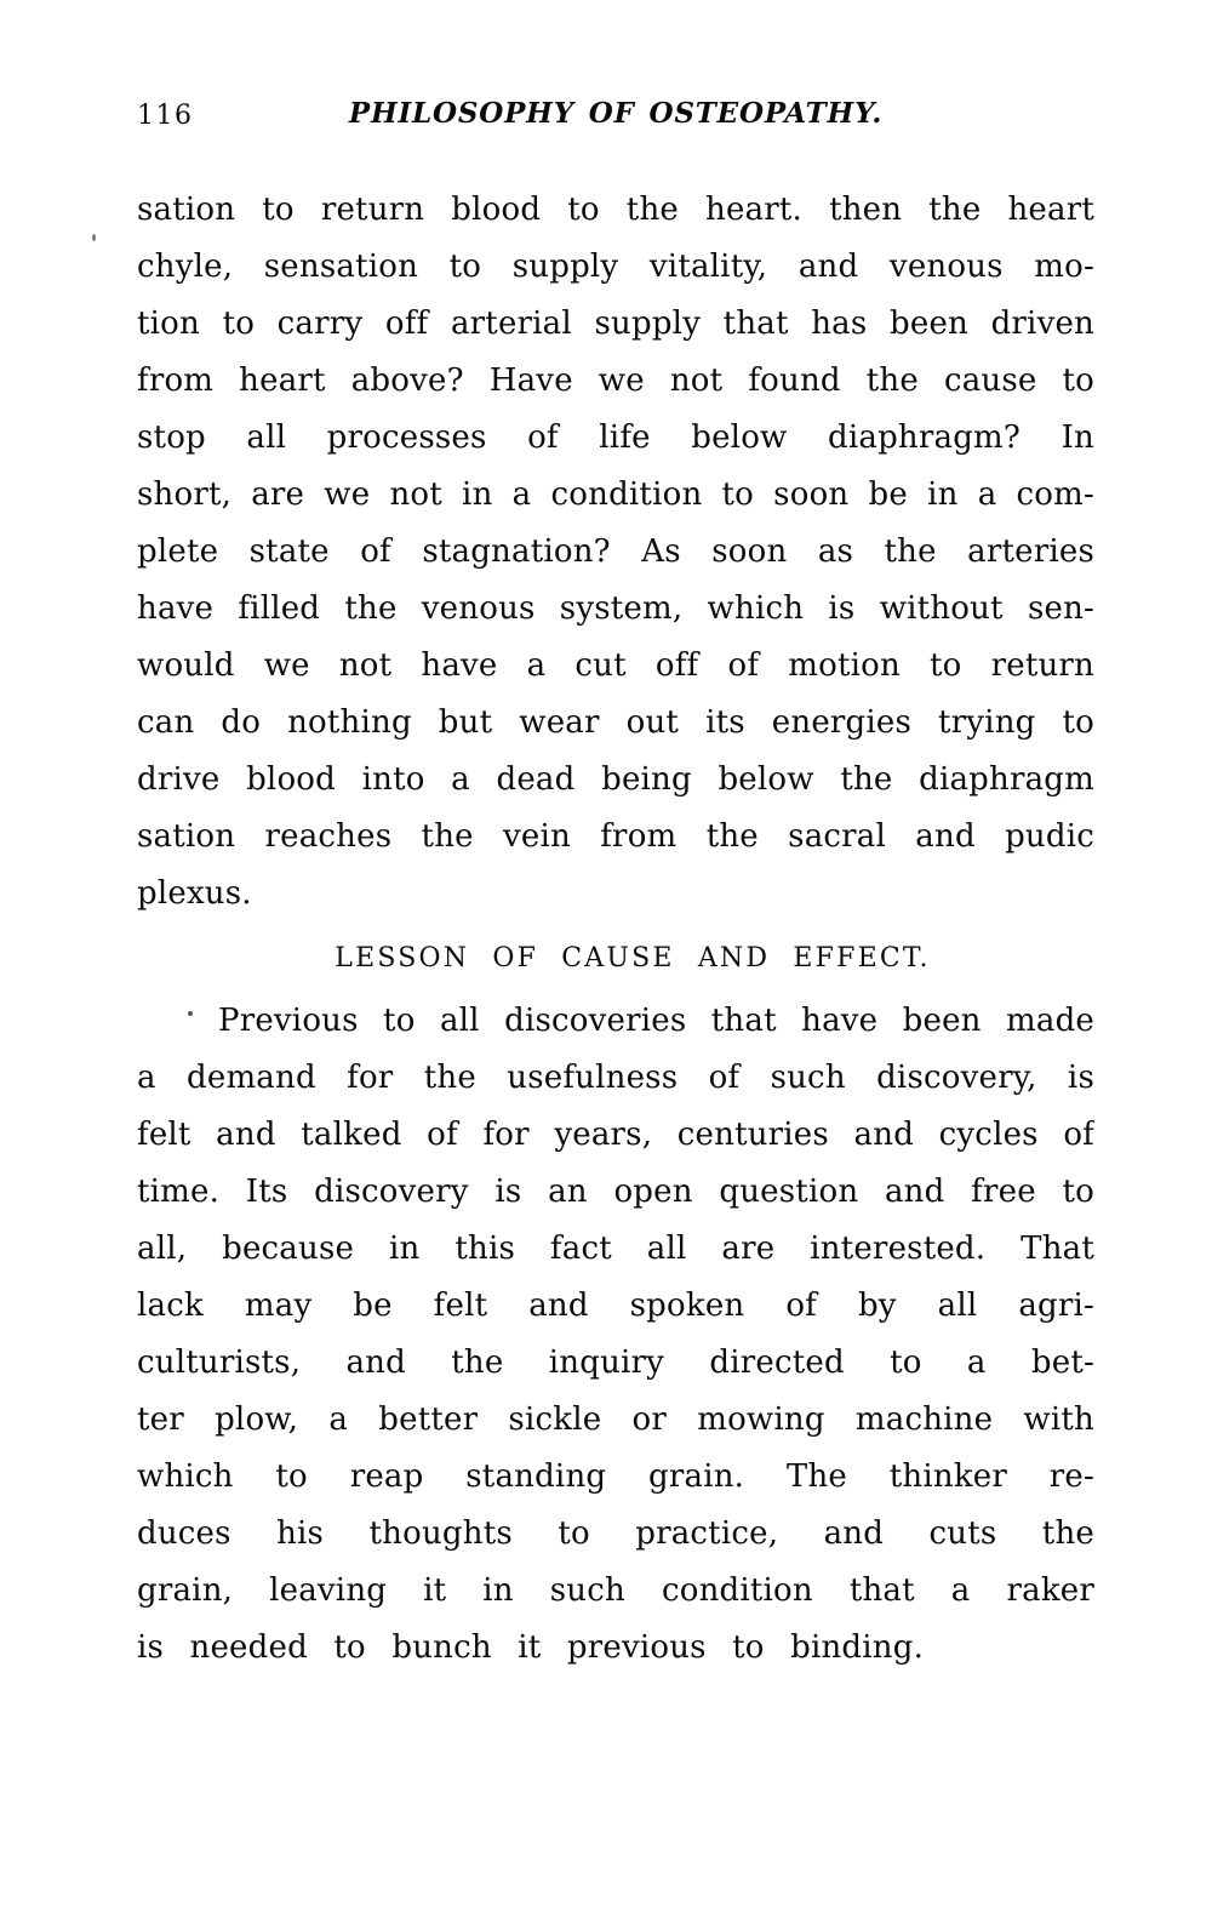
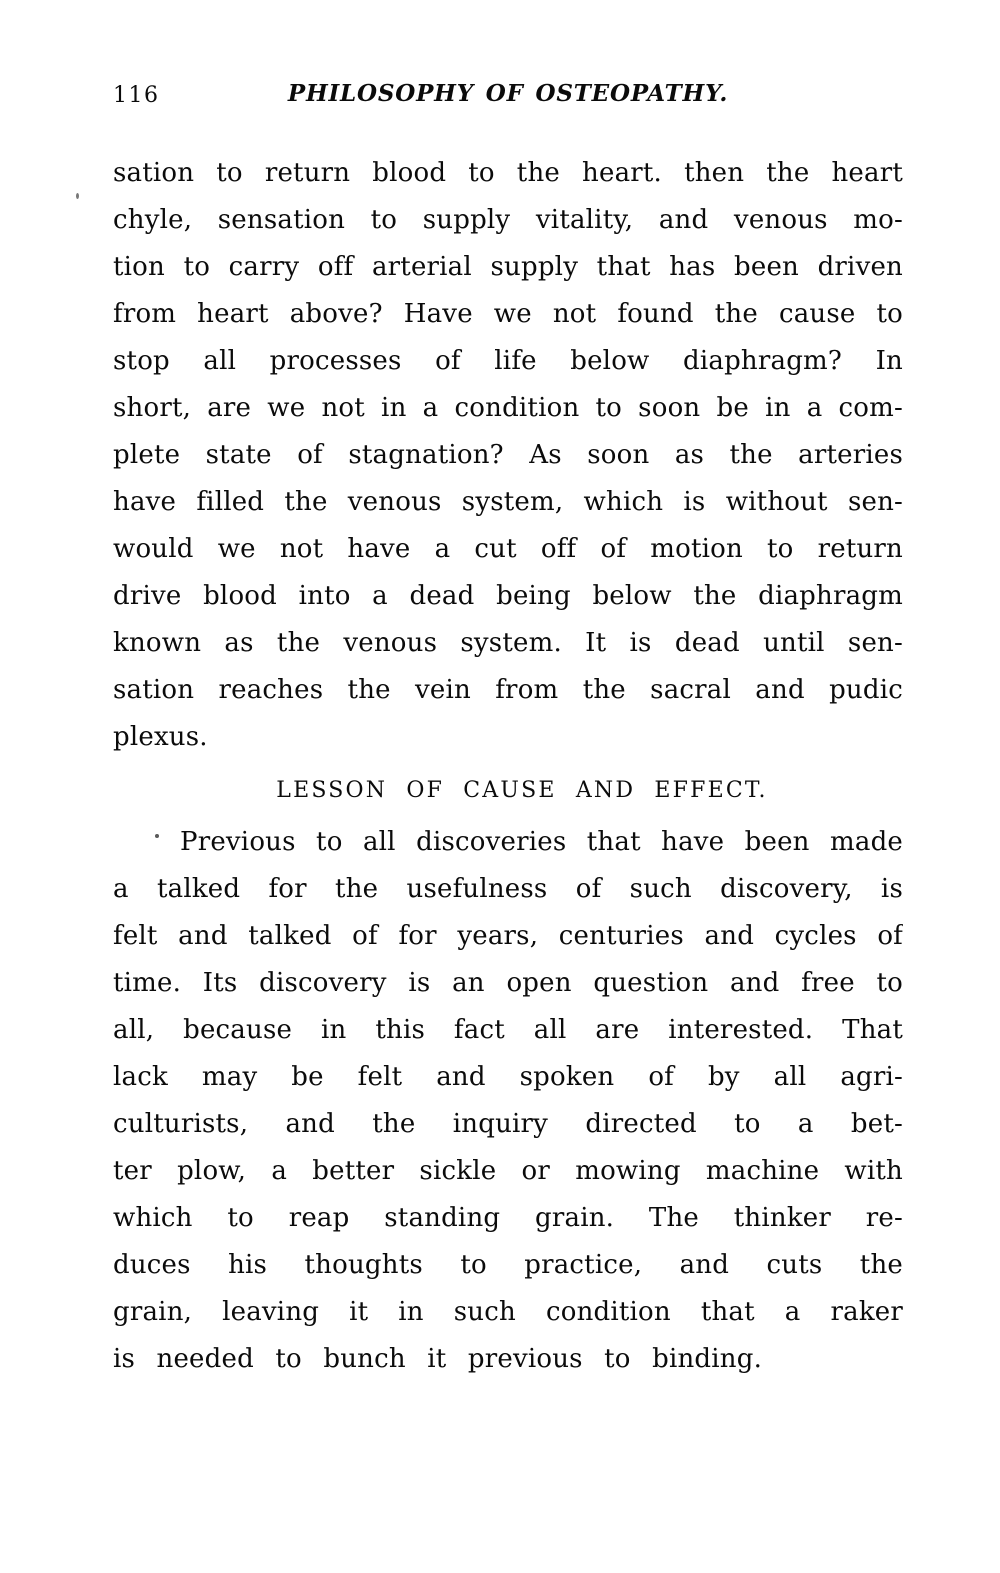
  116
  PHILOSOPHY OF OSTEOPATHY.
  sation to return blood to the heart. then the heart
  chyle, sensation to supply vitality, and venous mo-
  tion to carry off arterial supply that has been driven
  from heart above? Have we not found the cause to
  stop all processes of life below diaphragm? In
  short, are we not in a condition to soon be in a com-
  plete state of stagnation? As soon as the arteries
  have filled the venous system, which is without sen-
  would we not have a cut off of motion to return
- can do nothing but wear out its energies trying to
  drive blood into a dead being below the diaphragm
+ known as the venous system. It is dead until sen-
  sation reaches the vein from the sacral and pudic
  plexus.
  LESSON OF CAUSE AND EFFECT.
  Previous to all discoveries that have been made
- a demand for the usefulness of such discovery, is
+ a talked for the usefulness of such discovery, is
  felt and talked of for years, centuries and cycles of
  time. Its discovery is an open question and free to
  all, because in this fact all are interested. That
  lack may be felt and spoken of by all agri-
  culturists, and the inquiry directed to a bet-
  ter plow, a better sickle or mowing machine with
  which to reap standing grain. The thinker re-
  duces his thoughts to practice, and cuts the
  grain, leaving it in such condition that a raker
  is needed to bunch it previous to binding.
